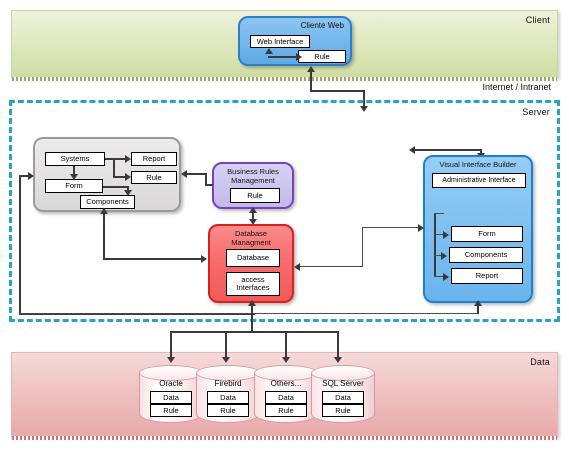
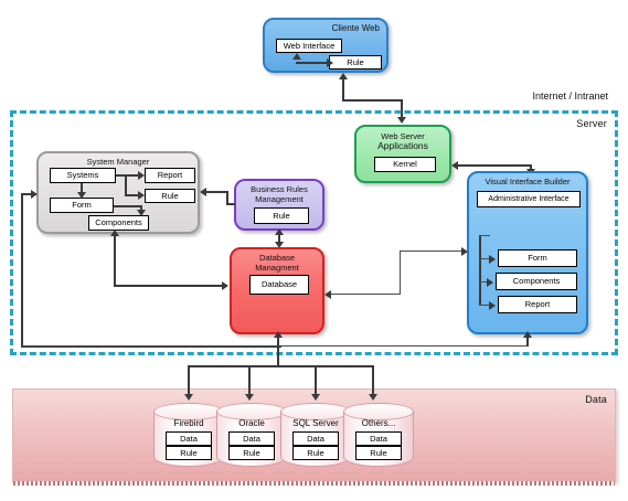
- Client
  Cliente Web
  Web Interface
  Rule
  Internet / Intranet
  Server
+ Web Server
+ Applications
+ Kernel
+ System Manager
  Systems
  Report
  Rule
  Form
  Components
  Business Rules
  Management
  Rule
  Database
  Managment
  Database
- access
- Interfaces
  Visual Interface Builder
  Form
  Components
  Report
  Data
- Oracle
+ Firebird
  Data
  Rule
- Firebird
+ Oracle
  Data
  Rule
- Others...
+ SQL Server
  Data
  Rule
- SQL Server
+ Others...
  Data
  Rule
